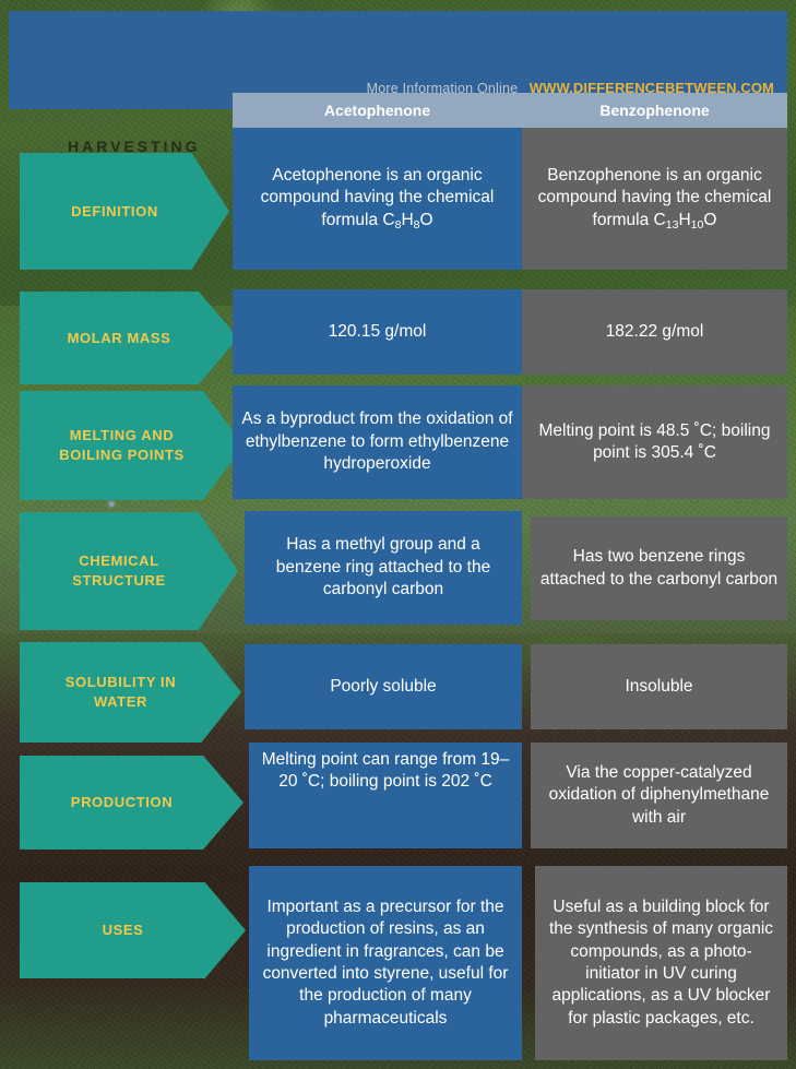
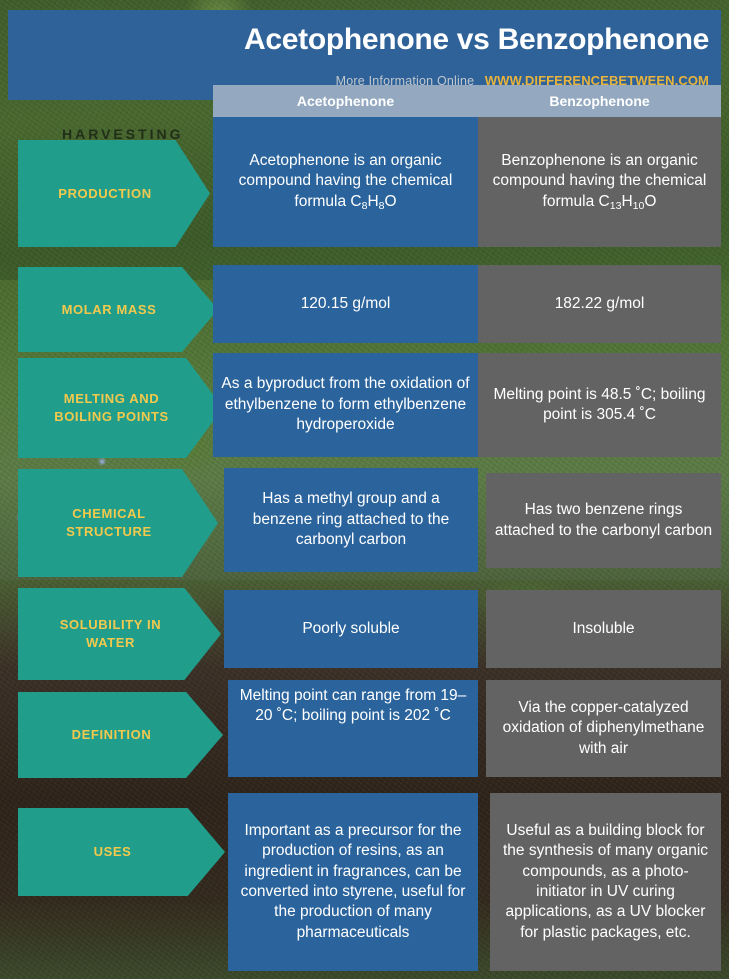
  HARVESTING
+ Acetophenone vs Benzophenone
  More Information Online WWW.DIFFERENCEBETWEEN.COM
  Acetophenone
  Benzophenone
- DEFINITION
+ PRODUCTION
  Acetophenone is an organic compound having the chemical formula C8H8O
  Benzophenone is an organic compound having the chemical formula C13H10O
  MOLAR MASS
  120.15 g/mol
  182.22 g/mol
  MELTING AND
  BOILING POINTS
  As a byproduct from the oxidation of ethylbenzene to form ethylbenzene hydroperoxide
  Melting point is 48.5 ˚C; boiling point is 305.4 ˚C
  CHEMICAL
  STRUCTURE
  Has a methyl group and a benzene ring attached to the carbonyl carbon
  Has two benzene rings attached to the carbonyl carbon
  SOLUBILITY IN
  WATER
  Poorly soluble
  Insoluble
- PRODUCTION
+ DEFINITION
  Melting point can range from 19–20 ˚C; boiling point is 202 ˚C
  Via the copper-catalyzed oxidation of diphenylmethane with air
  USES
  Important as a precursor for the production of resins, as an ingredient in fragrances, can be converted into styrene, useful for the production of many pharmaceuticals
  Useful as a building block for the synthesis of many organic compounds, as a photo-initiator in UV curing applications, as a UV blocker for plastic packages, etc.
